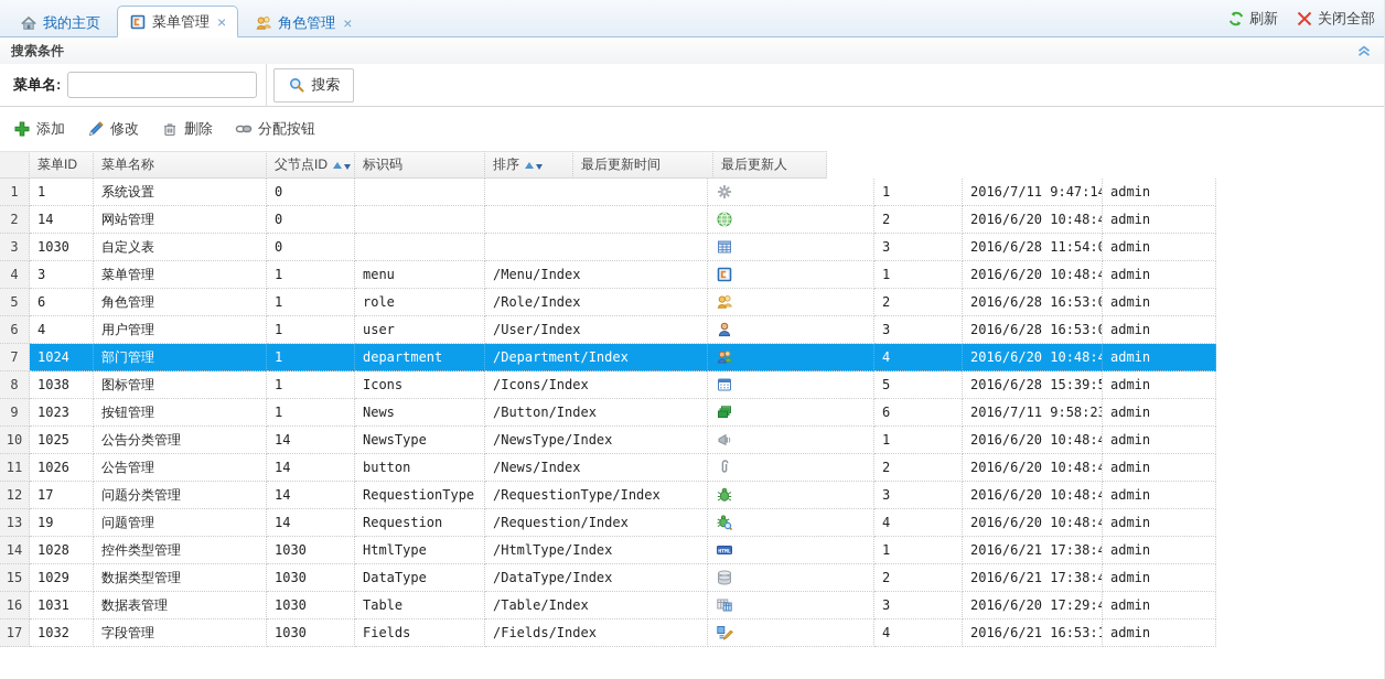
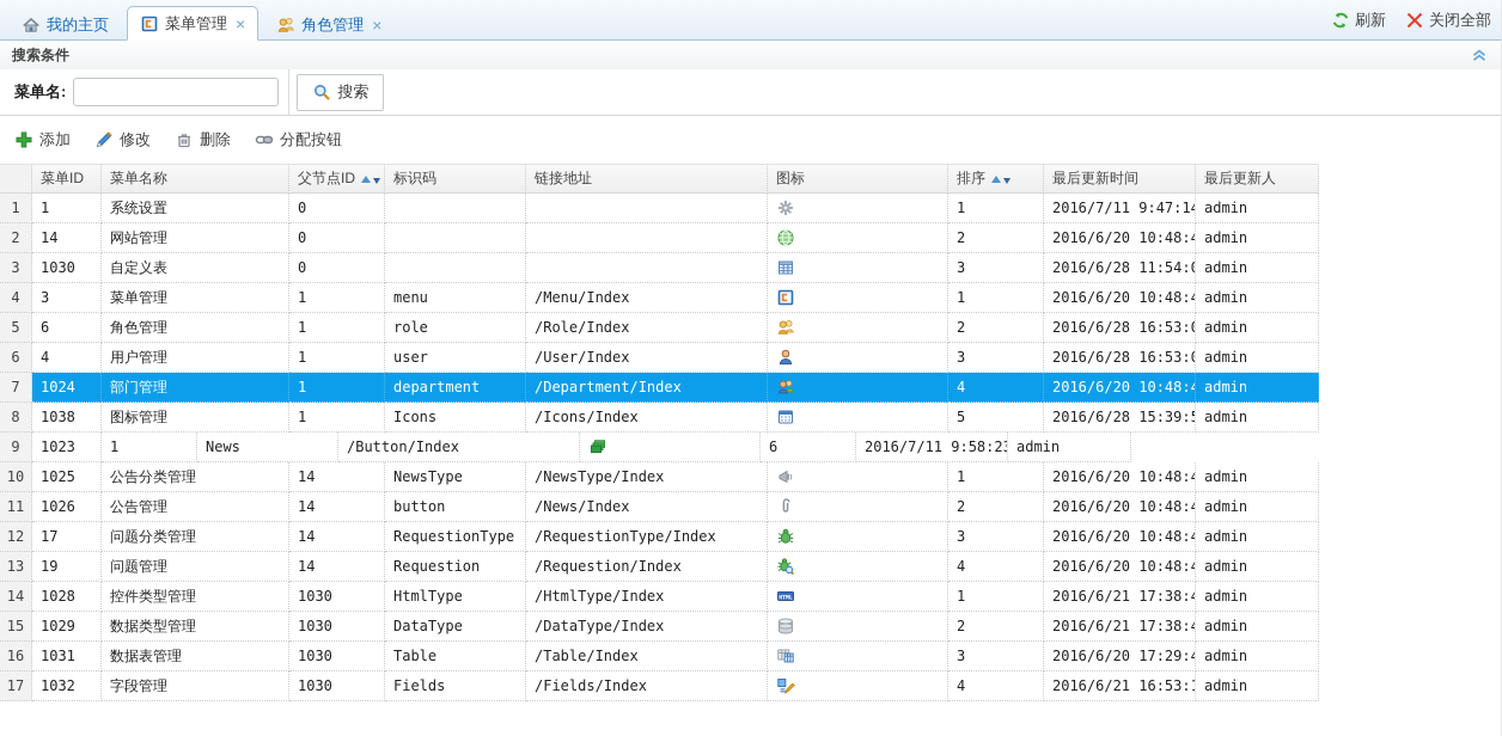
  我的主页
  菜单管理
  ×
  角色管理
  ×
  刷新
  关闭全部
  搜索条件
  菜单名:
  搜索
  添加
  修改
  删除
  分配按钮
  菜单ID
  菜单名称
  父节点ID
  标识码
+ 链接地址
+ 图标
  排序
  最后更新时间
  最后更新人
  1
  1
  系统设置
  0
  1
  2016/7/11 9:47:1
  admin
  2
  14
  网站管理
  0
  2
  2016/6/20 10:48:
  admin
  3
  1030
  自定义表
  0
  3
  2016/6/28 11:54:
  admin
  4
  3
  菜单管理
  1
  menu
  /Menu/Index
  1
  2016/6/20 10:48:
  admin
  5
  6
  角色管理
  1
  role
  /Role/Index
  2
  2016/6/28 16:53:
  admin
  6
  4
  用户管理
  1
  user
  /User/Index
  3
  2016/6/28 16:53:
  admin
  7
  1024
  部门管理
  1
  department
  /Department/Index
  4
  2016/6/20 10:48:
  admin
  8
  1038
  图标管理
  1
  Icons
  /Icons/Index
  5
  2016/6/28 15:39:
  admin
  9
  1023
- 按钮管理
  1
  News
  /Button/Index
  6
  2016/7/11 9:58:2
  admin
  10
  1025
  公告分类管理
  14
  NewsType
  /NewsType/Index
  1
  2016/6/20 10:48:
  admin
  11
  1026
  公告管理
  14
  button
  /News/Index
  2
  2016/6/20 10:48:
  admin
  12
  17
  问题分类管理
  14
  RequestionType
  /RequestionType/Index
  3
  2016/6/20 10:48:
  admin
  13
  19
  问题管理
  14
  Requestion
  /Requestion/Index
  4
  2016/6/20 10:48:
  admin
  14
  1028
  控件类型管理
  1030
  HtmlType
  /HtmlType/Index
  1
  2016/6/21 17:38:
  admin
  15
  1029
  数据类型管理
  1030
  DataType
  /DataType/Index
  2
  2016/6/21 17:38:
  admin
  16
  1031
  数据表管理
  1030
  Table
  /Table/Index
  3
  2016/6/20 17:29:
  admin
  17
  1032
  字段管理
  1030
  Fields
  /Fields/Index
  4
  2016/6/21 16:53:
  admin
